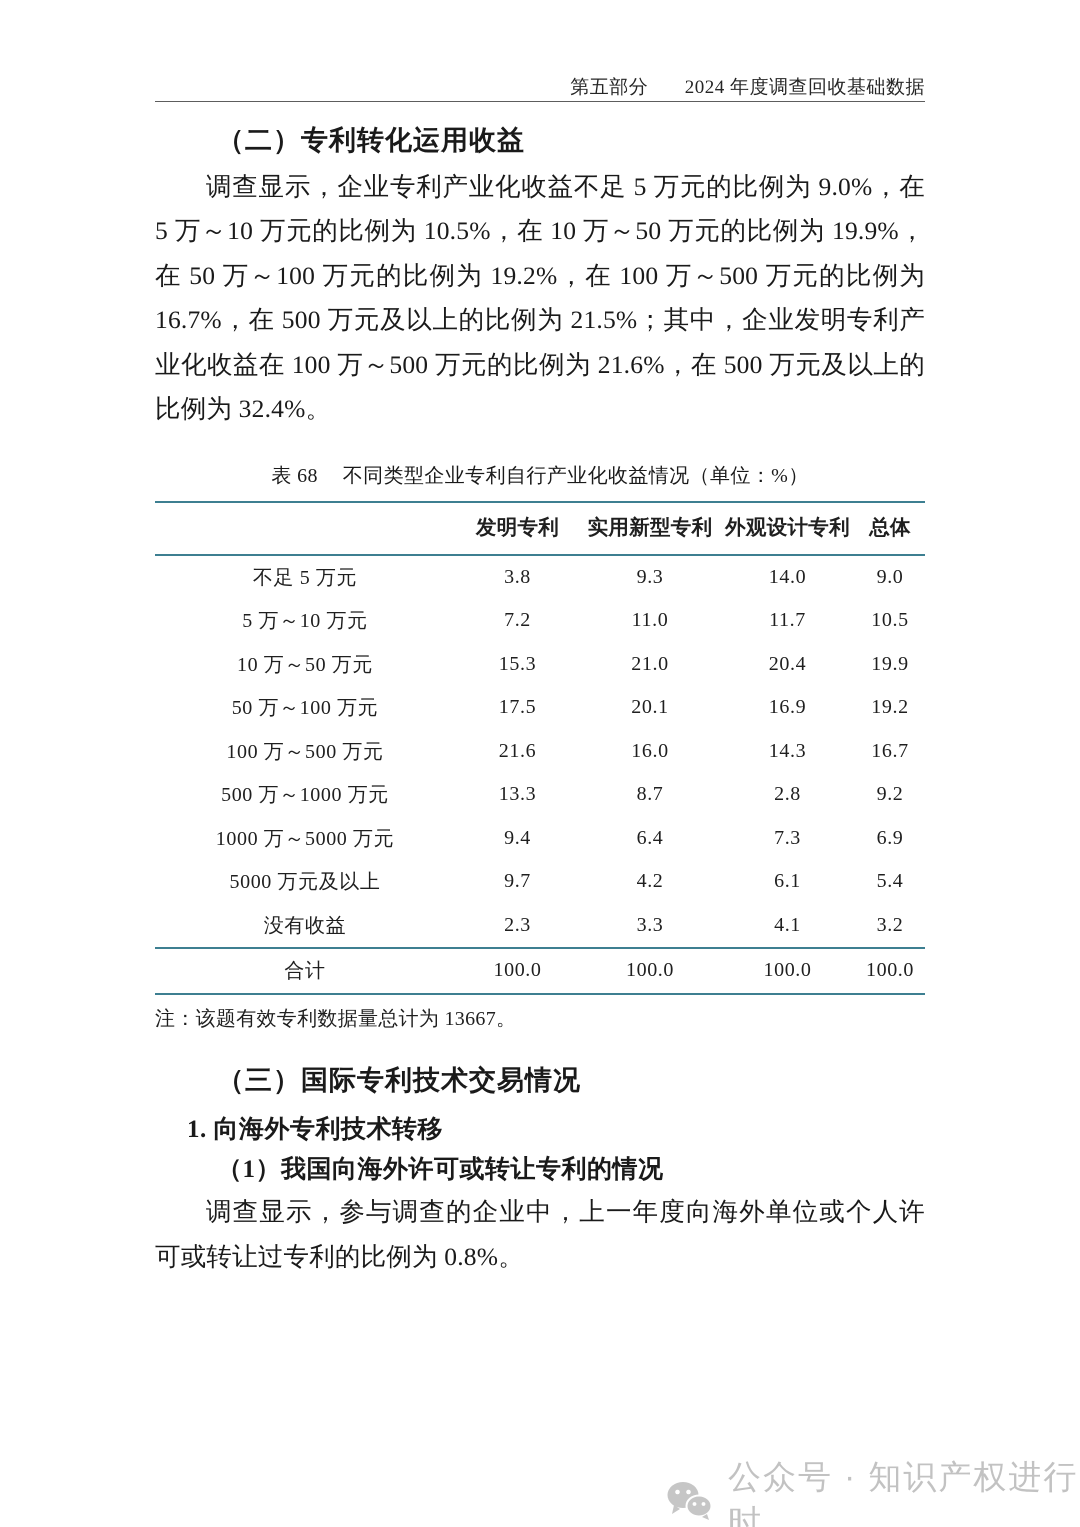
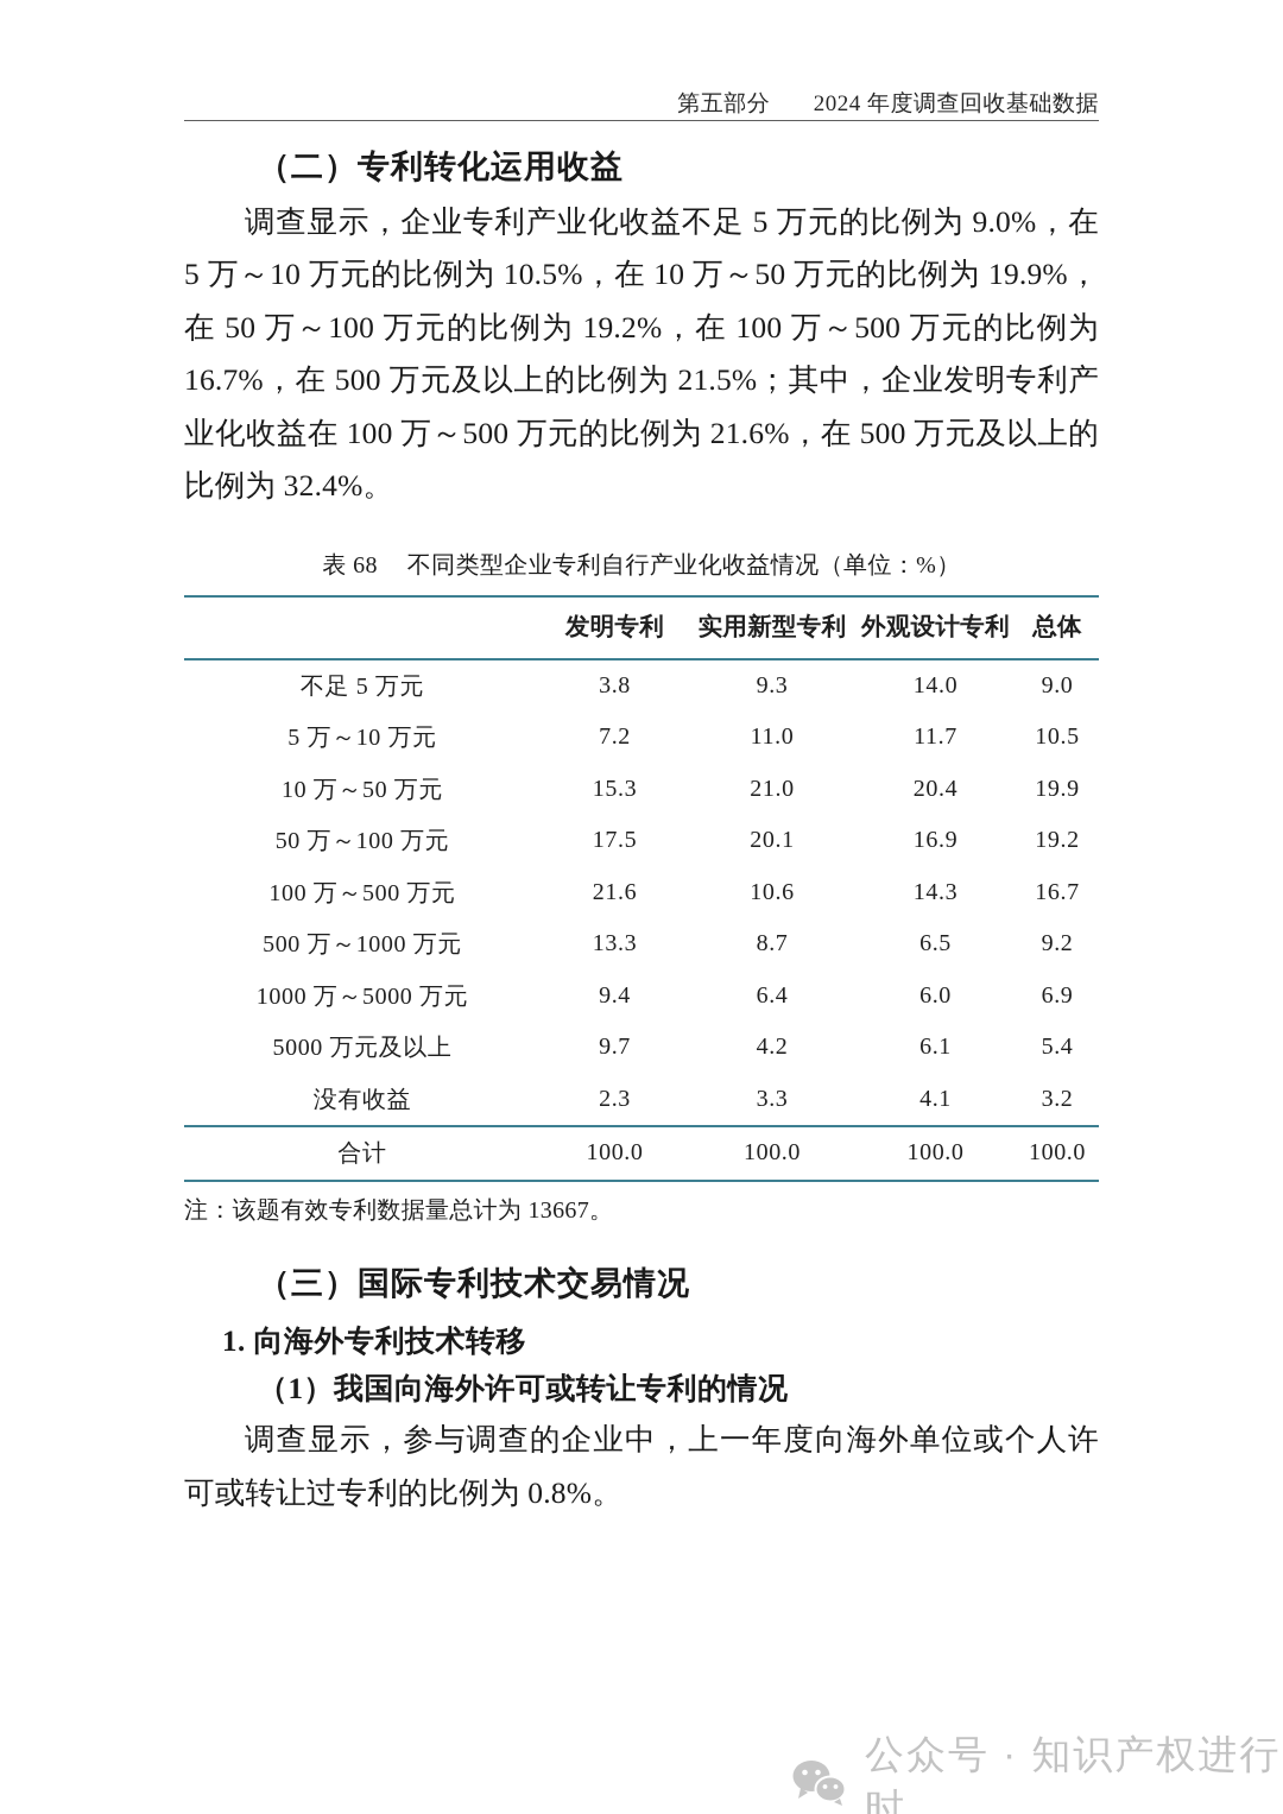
  第五部分 2024 年度调查回收基础数据
  （二）专利转化运用收益
  调查显示，企业专利产业化收益不足 5 万元的比例为 9.0%，在 5 万～10 万元的比例为 10.5%，在 10 万～50 万元的比例为 19.9%，在 50 万～100 万元的比例为 19.2%，在 100 万～500 万元的比例为 16.7%，在 500 万元及以上的比例为 21.5%；其中，企业发明专利产业化收益在 100 万～500 万元的比例为 21.6%，在 500 万元及以上的比例为 32.4%。
  表 68 不同类型企业专利自行产业化收益情况（单位：%）
  	发明专利	实用新型专利	外观设计专利	总体
  不足 5 万元	3.8	9.3	14.0	9.0
  5 万～10 万元	7.2	11.0	11.7	10.5
  10 万～50 万元	15.3	21.0	20.4	19.9
  50 万～100 万元	17.5	20.1	16.9	19.2
- 100 万～500 万元	21.6	16.0	14.3	16.7
+ 100 万～500 万元	21.6	10.6	14.3	16.7
- 500 万～1000 万元	13.3	8.7	2.8	9.2
+ 500 万～1000 万元	13.3	8.7	6.5	9.2
- 1000 万～5000 万元	9.4	6.4	7.3	6.9
+ 1000 万～5000 万元	9.4	6.4	6.0	6.9
  5000 万元及以上	9.7	4.2	6.1	5.4
  没有收益	2.3	3.3	4.1	3.2
  合计	100.0	100.0	100.0	100.0
  注：该题有效专利数据量总计为 13667。
  （三）国际专利技术交易情况
  1. 向海外专利技术转移
  （1）我国向海外许可或转让专利的情况
  调查显示，参与调查的企业中，上一年度向海外单位或个人许可或转让过专利的比例为 0.8%。
  公众号 · 知识产权进行时
